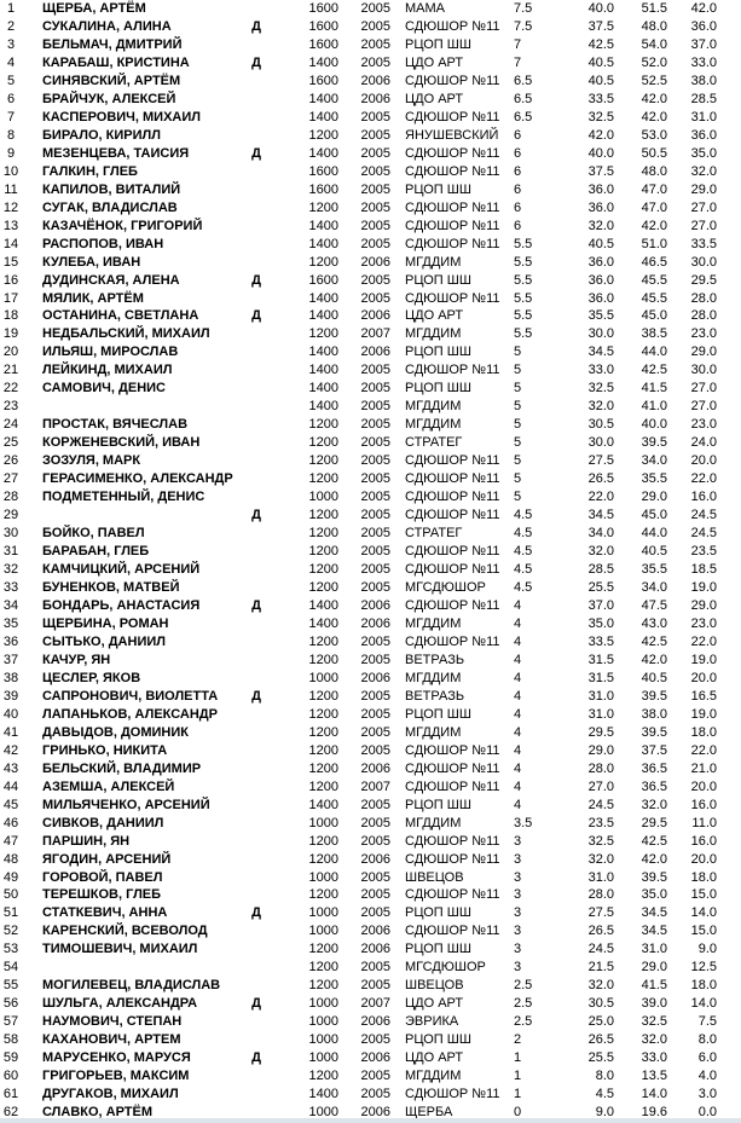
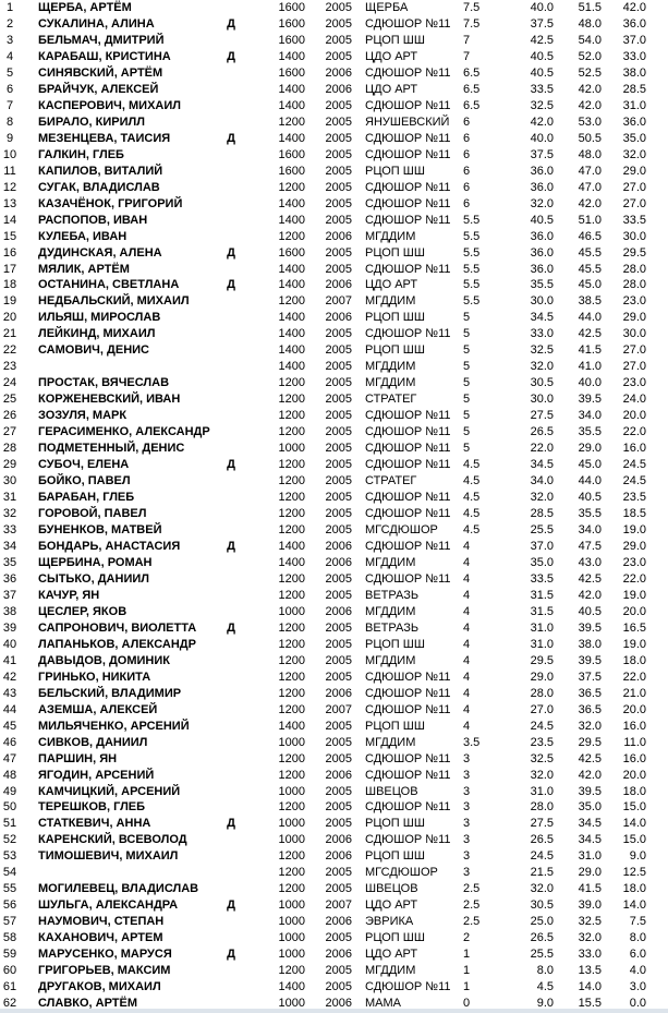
  1
  ЩЕРБА, АРТЁМ
  1600
  2005
- МАМА
+ ЩЕРБА
  7.5
  40.0
  51.5
  42.0
  2
  СУКАЛИНА, АЛИНА
  Д
  1600
  2005
  СДЮШОР №11
  7.5
  37.5
  48.0
  36.0
  3
  БЕЛЬМАЧ, ДМИТРИЙ
  1600
  2005
  РЦОП ШШ
  7
  42.5
  54.0
  37.0
  4
  КАРАБАШ, КРИСТИНА
  Д
  1400
  2005
  ЦДО АРТ
  7
  40.5
  52.0
  33.0
  5
  СИНЯВСКИЙ, АРТЁМ
  1600
  2006
  СДЮШОР №11
  6.5
  40.5
  52.5
  38.0
  6
  БРАЙЧУК, АЛЕКСЕЙ
  1400
  2006
  ЦДО АРТ
  6.5
  33.5
  42.0
  28.5
  7
  КАСПЕРОВИЧ, МИХАИЛ
  1400
  2005
  СДЮШОР №11
  6.5
  32.5
  42.0
  31.0
  8
  БИРАЛО, КИРИЛЛ
  1200
  2005
  ЯНУШЕВСКИЙ
  6
  42.0
  53.0
  36.0
  9
  МЕЗЕНЦЕВА, ТАИСИЯ
  Д
  1400
  2005
  СДЮШОР №11
  6
  40.0
  50.5
  35.0
  10
  ГАЛКИН, ГЛЕБ
  1600
  2005
  СДЮШОР №11
  6
  37.5
  48.0
  32.0
  11
  КАПИЛОВ, ВИТАЛИЙ
  1600
  2005
  РЦОП ШШ
  6
  36.0
  47.0
  29.0
  12
  СУГАК, ВЛАДИСЛАВ
  1200
  2005
  СДЮШОР №11
  6
  36.0
  47.0
  27.0
  13
  КАЗАЧЁНОК, ГРИГОРИЙ
  1400
  2005
  СДЮШОР №11
  6
  32.0
  42.0
  27.0
  14
  РАСПОПОВ, ИВАН
  1400
  2005
  СДЮШОР №11
  5.5
  40.5
  51.0
  33.5
  15
  КУЛЕБА, ИВАН
  1200
  2006
  МГДДИМ
  5.5
  36.0
  46.5
  30.0
  16
  ДУДИНСКАЯ, АЛЕНА
  Д
  1600
  2005
  РЦОП ШШ
  5.5
  36.0
  45.5
  29.5
  17
  МЯЛИК, АРТЁМ
  1400
  2005
  СДЮШОР №11
  5.5
  36.0
  45.5
  28.0
  18
  ОСТАНИНА, СВЕТЛАНА
  Д
  1400
  2006
  ЦДО АРТ
  5.5
  35.5
  45.0
  28.0
  19
  НЕДБАЛЬСКИЙ, МИХАИЛ
  1200
  2007
  МГДДИМ
  5.5
  30.0
  38.5
  23.0
  20
  ИЛЬЯШ, МИРОСЛАВ
  1400
  2006
  РЦОП ШШ
  5
  34.5
  44.0
  29.0
  21
  ЛЕЙКИНД, МИХАИЛ
  1400
  2005
  СДЮШОР №11
  5
  33.0
  42.5
  30.0
  22
  САМОВИЧ, ДЕНИС
  1400
  2005
  РЦОП ШШ
  5
  32.5
  41.5
  27.0
  23
  1400
  2005
  МГДДИМ
  5
  32.0
  41.0
  27.0
  24
  ПРОСТАК, ВЯЧЕСЛАВ
  1200
  2005
  МГДДИМ
  5
  30.5
  40.0
  23.0
  25
  КОРЖЕНЕВСКИЙ, ИВАН
  1200
  2005
  СТРАТЕГ
  5
  30.0
  39.5
  24.0
  26
  ЗОЗУЛЯ, МАРК
  1200
  2005
  СДЮШОР №11
  5
  27.5
  34.0
  20.0
  27
  ГЕРАСИМЕНКО, АЛЕКСАНДР
  1200
  2005
  СДЮШОР №11
  5
  26.5
  35.5
  22.0
  28
  ПОДМЕТЕННЫЙ, ДЕНИС
  1000
  2005
  СДЮШОР №11
  5
  22.0
  29.0
  16.0
  29
+ СУБОЧ, ЕЛЕНА
  Д
  1200
  2005
  СДЮШОР №11
  4.5
  34.5
  45.0
  24.5
  30
  БОЙКО, ПАВЕЛ
  1200
  2005
  СТРАТЕГ
  4.5
  34.0
  44.0
  24.5
  31
  БАРАБАН, ГЛЕБ
  1200
  2005
  СДЮШОР №11
  4.5
  32.0
  40.5
  23.5
  32
- КАМЧИЦКИЙ, АРСЕНИЙ
+ ГОРОВОЙ, ПАВЕЛ
  1200
  2005
  СДЮШОР №11
  4.5
  28.5
  35.5
  18.5
  33
  БУНЕНКОВ, МАТВЕЙ
  1200
  2005
  МГСДЮШОР
  4.5
  25.5
  34.0
  19.0
  34
  БОНДАРЬ, АНАСТАСИЯ
  Д
  1400
  2006
  СДЮШОР №11
  4
  37.0
  47.5
  29.0
  35
  ЩЕРБИНА, РОМАН
  1400
  2006
  МГДДИМ
  4
  35.0
  43.0
  23.0
  36
  СЫТЬКО, ДАНИИЛ
  1200
  2005
  СДЮШОР №11
  4
  33.5
  42.5
  22.0
  37
  КАЧУР, ЯН
  1200
  2005
  ВЕТРАЗЬ
  4
  31.5
  42.0
  19.0
  38
  ЦЕСЛЕР, ЯКОВ
  1000
  2006
  МГДДИМ
  4
  31.5
  40.5
  20.0
  39
  САПРОНОВИЧ, ВИОЛЕТТА
  Д
  1200
  2005
  ВЕТРАЗЬ
  4
  31.0
  39.5
  16.5
  40
  ЛАПАНЬКОВ, АЛЕКСАНДР
  1200
  2005
  РЦОП ШШ
  4
  31.0
  38.0
  19.0
  41
  ДАВЫДОВ, ДОМИНИК
  1200
  2005
  МГДДИМ
  4
  29.5
  39.5
  18.0
  42
  ГРИНЬКО, НИКИТА
  1200
  2005
  СДЮШОР №11
  4
  29.0
  37.5
  22.0
  43
  БЕЛЬСКИЙ, ВЛАДИМИР
  1200
  2006
  СДЮШОР №11
  4
  28.0
  36.5
  21.0
  44
  АЗЕМША, АЛЕКСЕЙ
  1200
  2007
  СДЮШОР №11
  4
  27.0
  36.5
  20.0
  45
  МИЛЬЯЧЕНКО, АРСЕНИЙ
  1400
  2005
  РЦОП ШШ
  4
  24.5
  32.0
  16.0
  46
  СИВКОВ, ДАНИИЛ
  1000
  2005
  МГДДИМ
  3.5
  23.5
  29.5
  11.0
  47
  ПАРШИН, ЯН
  1200
  2005
  СДЮШОР №11
  3
  32.5
  42.5
  16.0
  48
  ЯГОДИН, АРСЕНИЙ
  1200
  2006
  СДЮШОР №11
  3
  32.0
  42.0
  20.0
  49
- ГОРОВОЙ, ПАВЕЛ
+ КАМЧИЦКИЙ, АРСЕНИЙ
  1000
  2005
  ШВЕЦОВ
  3
  31.0
  39.5
  18.0
  50
  ТЕРЕШКОВ, ГЛЕБ
  1200
  2005
  СДЮШОР №11
  3
  28.0
  35.0
  15.0
  51
  СТАТКЕВИЧ, АННА
  Д
  1000
  2005
  РЦОП ШШ
  3
  27.5
  34.5
  14.0
  52
  КАРЕНСКИЙ, ВСЕВОЛОД
  1000
  2006
  СДЮШОР №11
  3
  26.5
  34.5
  15.0
  53
  ТИМОШЕВИЧ, МИХАИЛ
  1200
  2006
  РЦОП ШШ
  3
  24.5
  31.0
  9.0
  54
  1200
  2005
  МГСДЮШОР
  3
  21.5
  29.0
  12.5
  55
  МОГИЛЕВЕЦ, ВЛАДИСЛАВ
  1200
  2005
  ШВЕЦОВ
  2.5
  32.0
  41.5
  18.0
  56
  ШУЛЬГА, АЛЕКСАНДРА
  Д
  1000
  2007
  ЦДО АРТ
  2.5
  30.5
  39.0
  14.0
  57
  НАУМОВИЧ, СТЕПАН
  1000
  2006
  ЭВРИКА
  2.5
  25.0
  32.5
  7.5
  58
  КАХАНОВИЧ, АРТЕМ
  1000
  2005
  РЦОП ШШ
  2
  26.5
  32.0
  8.0
  59
  МАРУСЕНКО, МАРУСЯ
  Д
  1000
  2006
  ЦДО АРТ
  1
  25.5
  33.0
  6.0
  60
  ГРИГОРЬЕВ, МАКСИМ
  1200
  2005
  МГДДИМ
  1
  8.0
  13.5
  4.0
  61
  ДРУГАКОВ, МИХАИЛ
  1400
  2005
  СДЮШОР №11
  1
  4.5
  14.0
  3.0
  62
  СЛАВКО, АРТЁМ
  1000
  2006
- ЩЕРБА
+ МАМА
  0
  9.0
- 19.6
+ 15.5
  0.0
